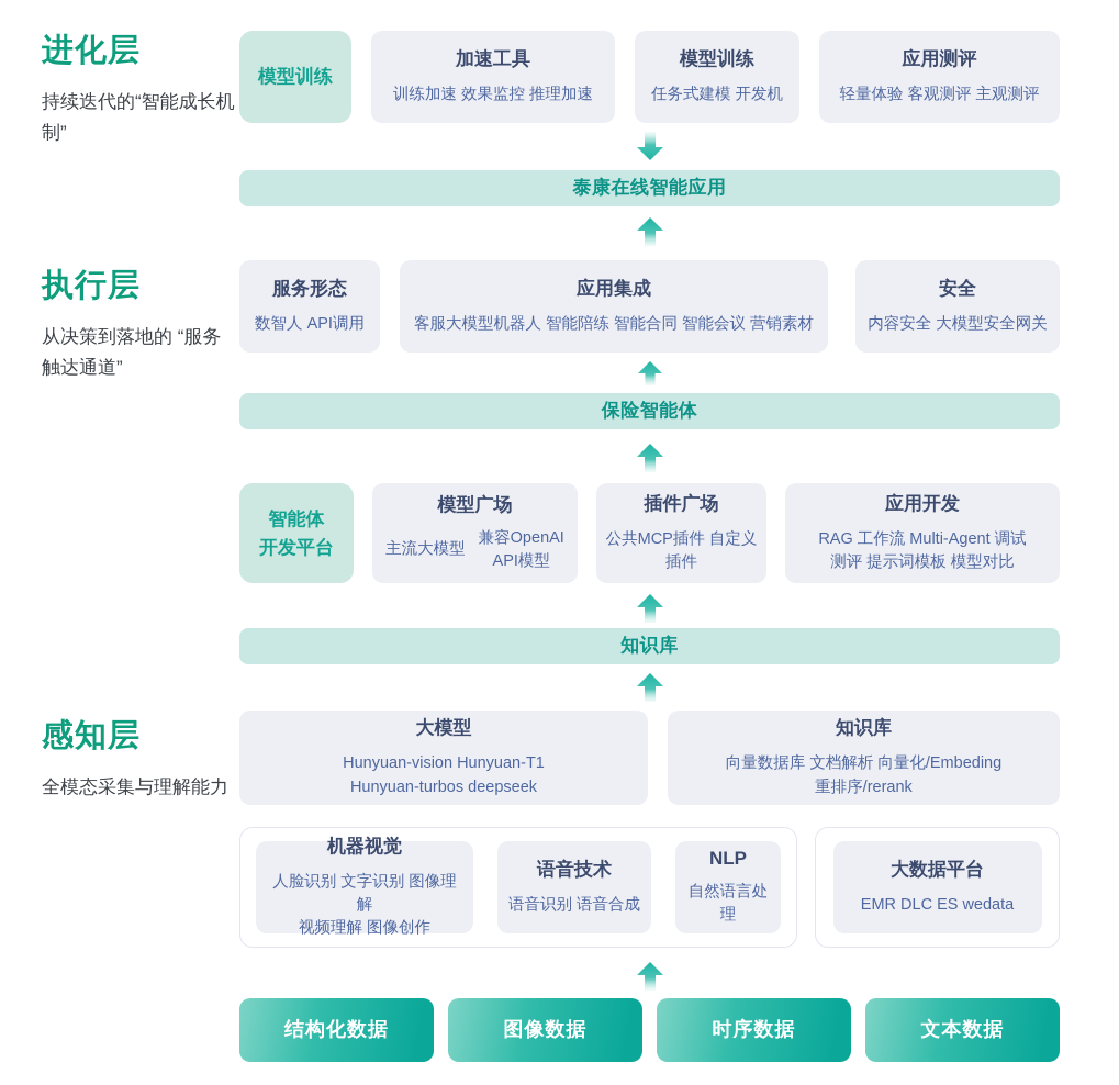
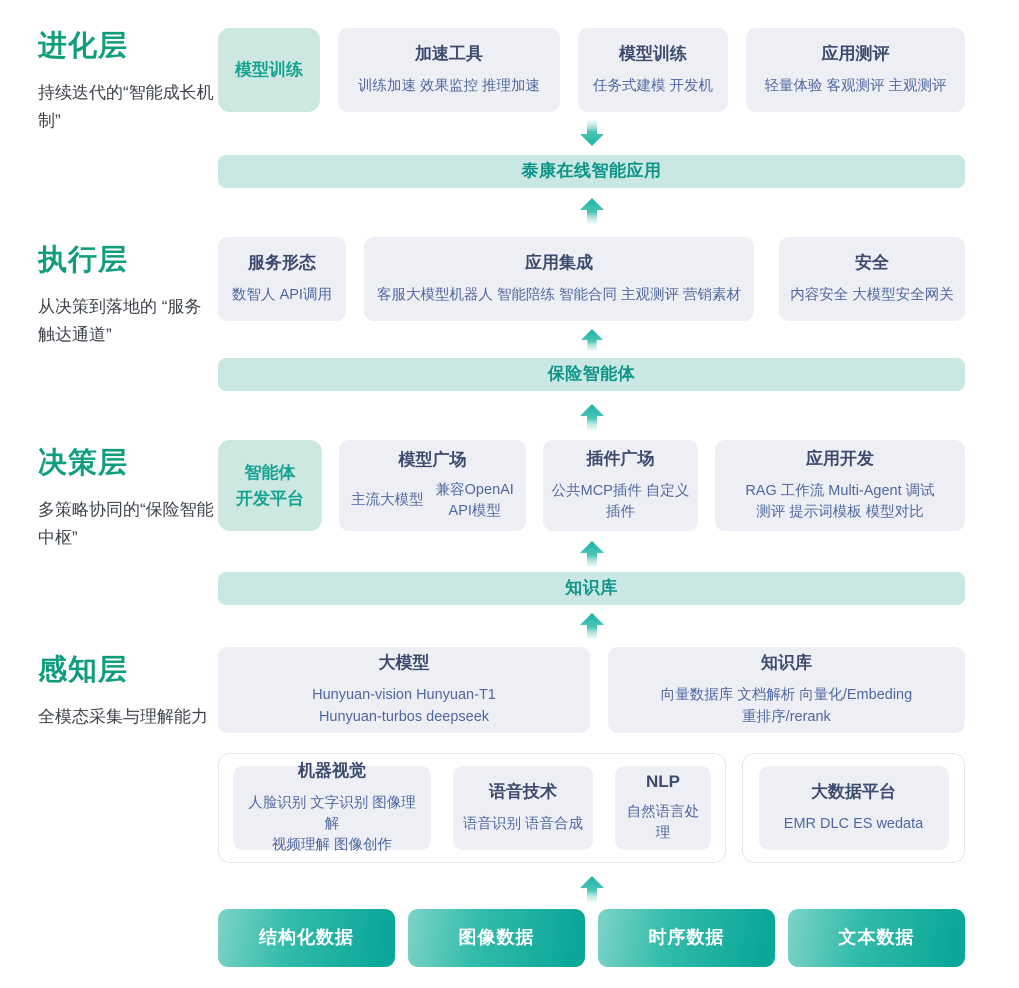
  进化层
  持续迭代的“智能成长机制”
  执行层
  从决策到落地的 “服务触达通道”
+ 决策层
+ 多策略协同的“保险智能中枢”
  感知层
  全模态采集与理解能力
  模型训练
  加速工具
  训练加速 效果监控 推理加速
  模型训练
  任务式建模 开发机
  应用测评
  轻量体验 客观测评 主观测评
  泰康在线智能应用
  服务形态
  数智人 API调用
  应用集成
- 客服大模型机器人 智能陪练 智能合同 智能会议 营销素材
+ 客服大模型机器人 智能陪练 智能合同 主观测评 营销素材
  安全
  内容安全 大模型安全网关
  保险智能体
  智能体
  开发平台
  模型广场
  主流大模型
  兼容OpenAI
  API模型
  插件广场
  公共MCP插件 自定义插件
  应用开发
  RAG 工作流 Multi-Agent 调试
  测评 提示词模板 模型对比
  知识库
  大模型
  Hunyuan-vision Hunyuan-T1
  Hunyuan-turbos deepseek
  知识库
  向量数据库 文档解析 向量化/Embeding
  重排序/rerank
  机器视觉
  人脸识别 文字识别 图像理解
  视频理解 图像创作
  语音技术
  语音识别 语音合成
  NLP
  自然语言处理
  大数据平台
  EMR DLC ES wedata
  结构化数据
  图像数据
  时序数据
  文本数据
